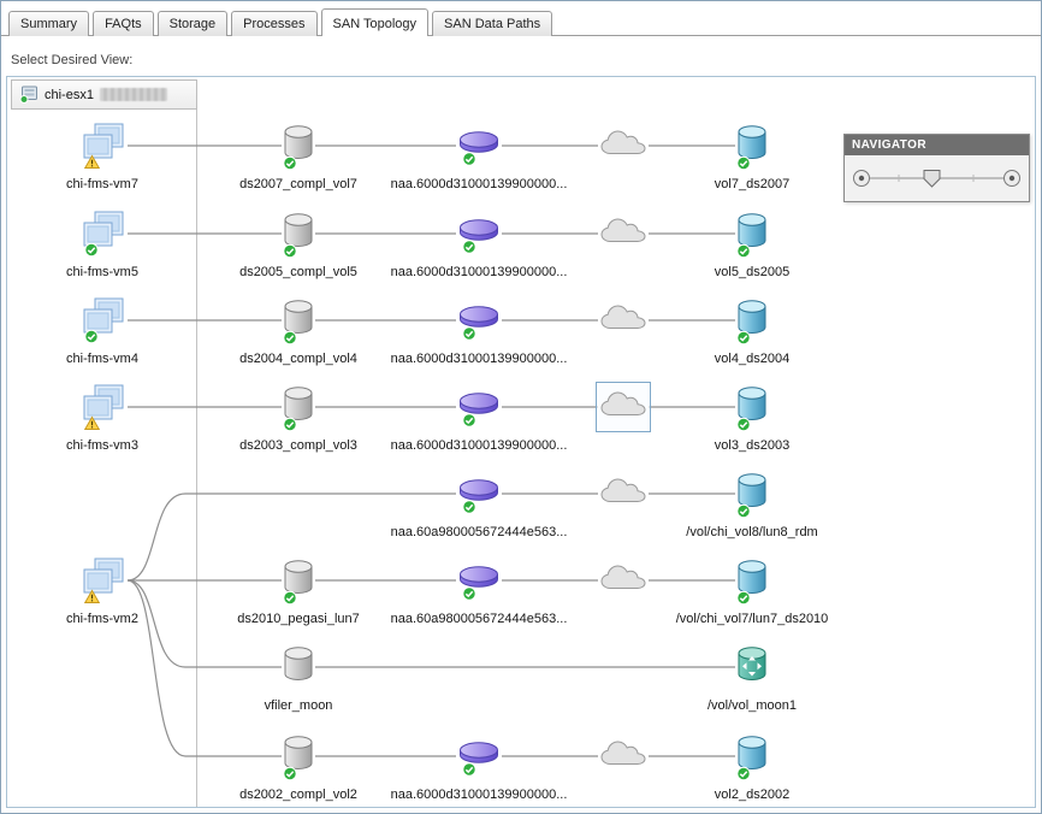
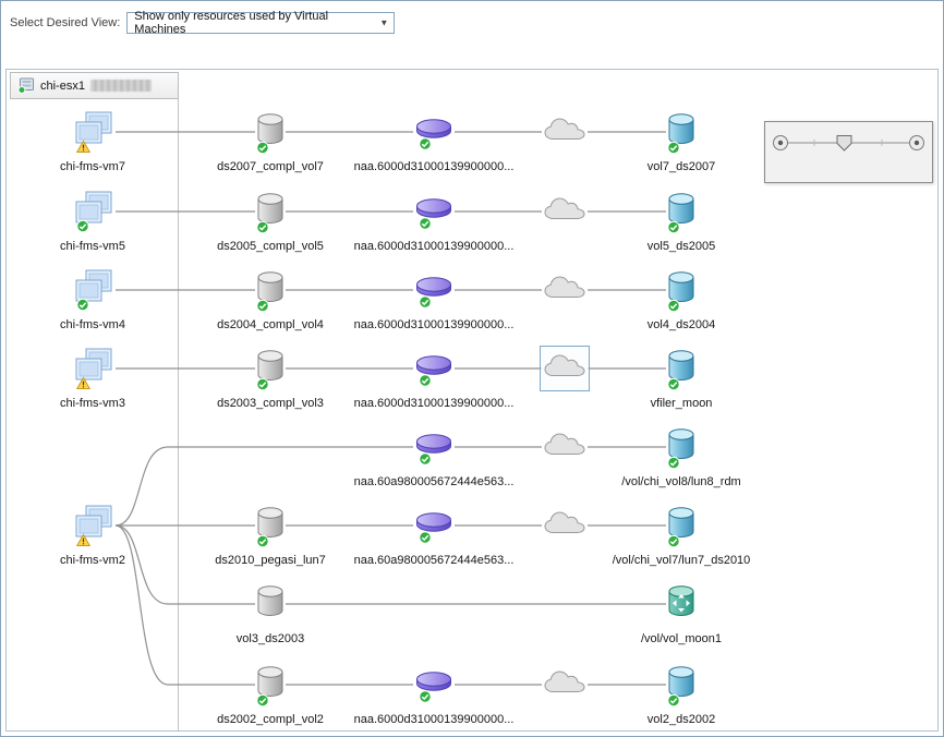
- Summary
- FAQts
- Storage
- Processes
- SAN Topology
- SAN Data Paths
  Select Desired View:
+ Show only resources used by Virtual Machines
+ ▼
  chi-esx1
  chi-fms-vm7
  ds2007_compl_vol7
  naa.6000d31000139900000...
  vol7_ds2007
  chi-fms-vm5
  ds2005_compl_vol5
  naa.6000d31000139900000...
  vol5_ds2005
  chi-fms-vm4
  ds2004_compl_vol4
  naa.6000d31000139900000...
  vol4_ds2004
  chi-fms-vm3
  ds2003_compl_vol3
  naa.6000d31000139900000...
- vol3_ds2003
+ vfiler_moon
  naa.60a980005672444e563...
  /vol/chi_vol8/lun8_rdm
  chi-fms-vm2
  ds2010_pegasi_lun7
  naa.60a980005672444e563...
  /vol/chi_vol7/lun7_ds2010
- vfiler_moon
+ vol3_ds2003
  /vol/vol_moon1
  ds2002_compl_vol2
  naa.6000d31000139900000...
  vol2_ds2002
- NAVIGATOR
